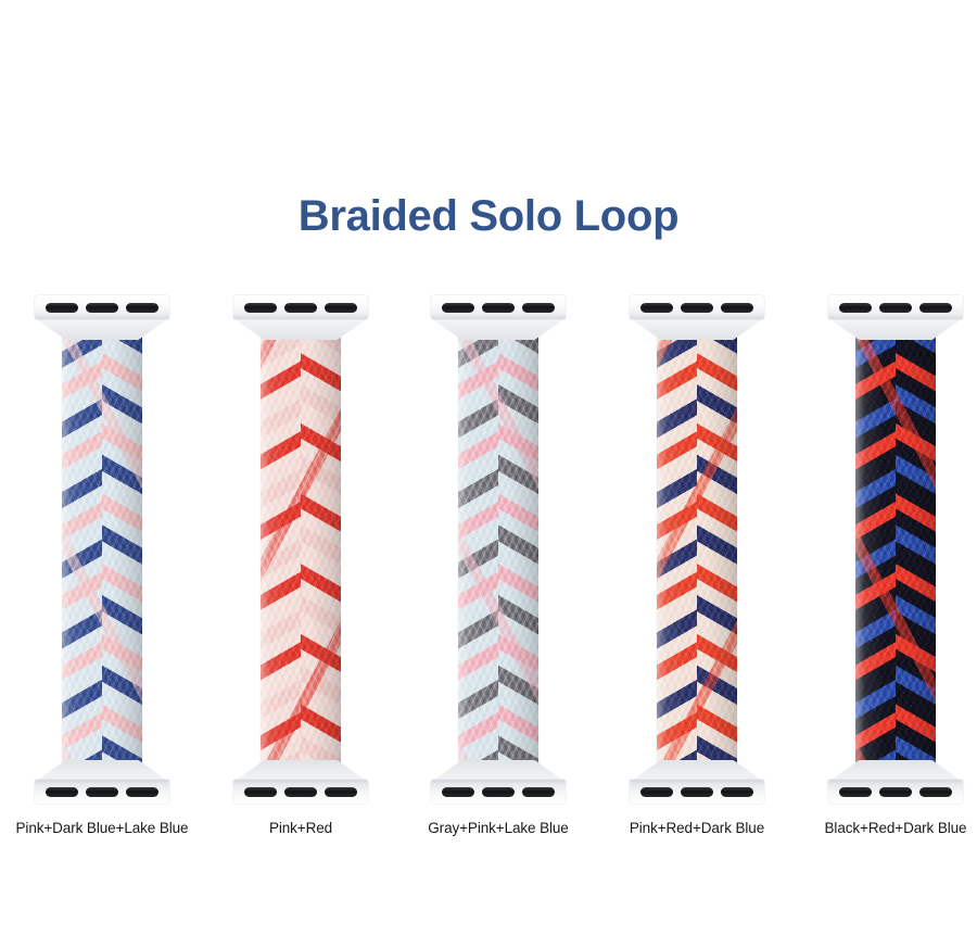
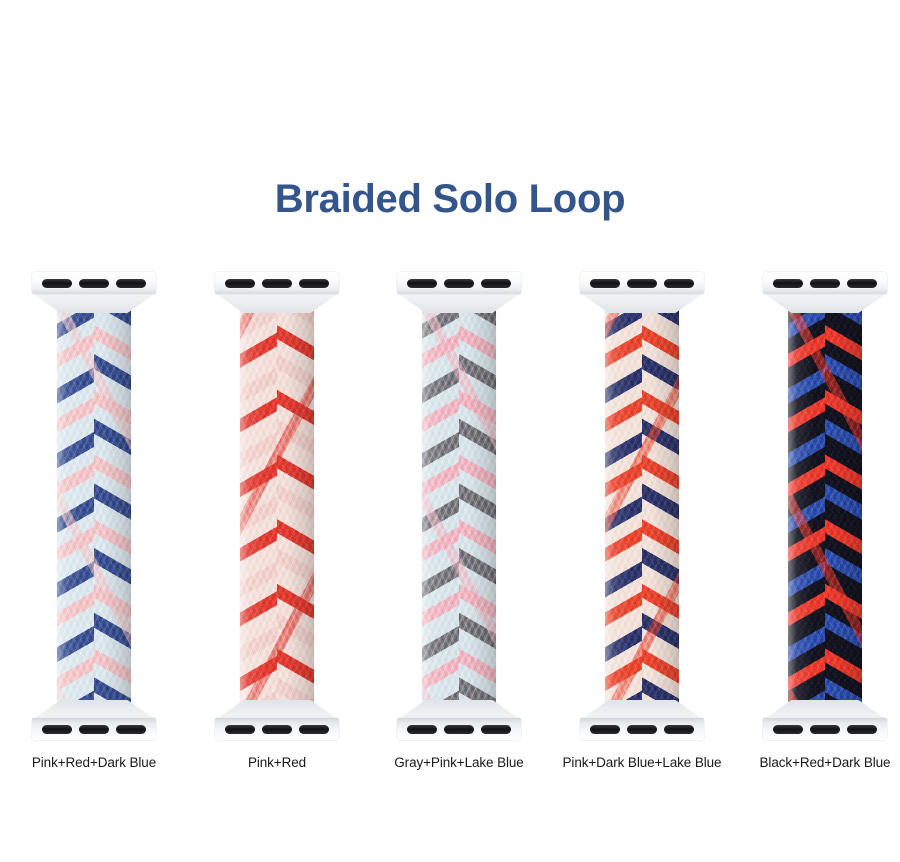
  Braided Solo Loop
- Pink+Dark Blue+Lake Blue
+ Pink+Red+Dark Blue
  Pink+Red
  Gray+Pink+Lake Blue
- Pink+Red+Dark Blue
+ Pink+Dark Blue+Lake Blue
  Black+Red+Dark Blue
